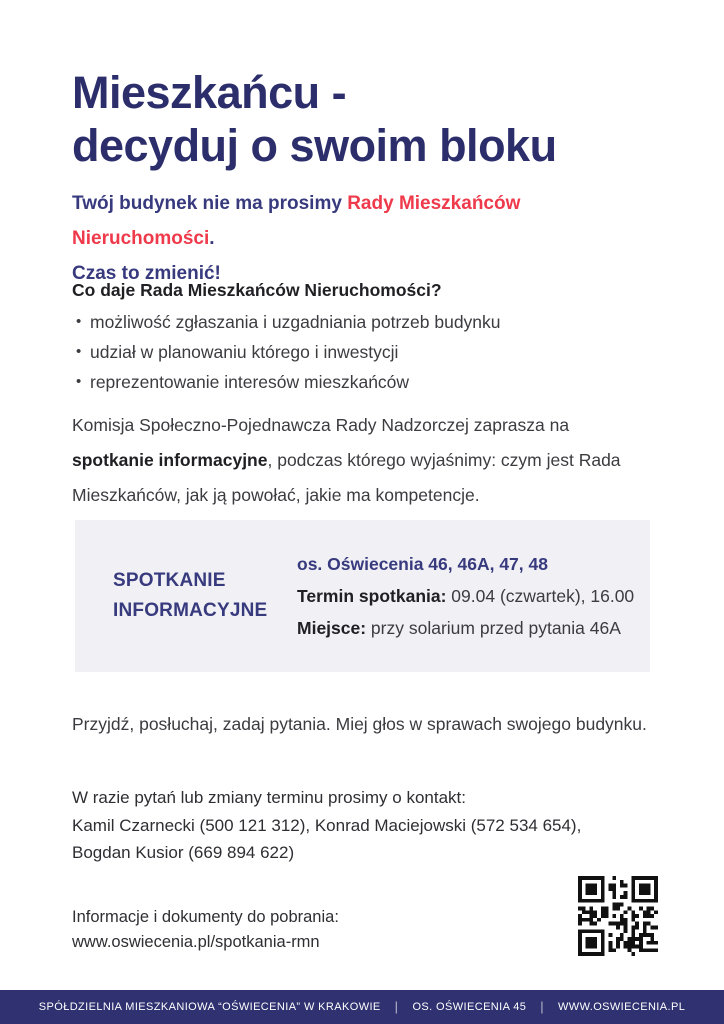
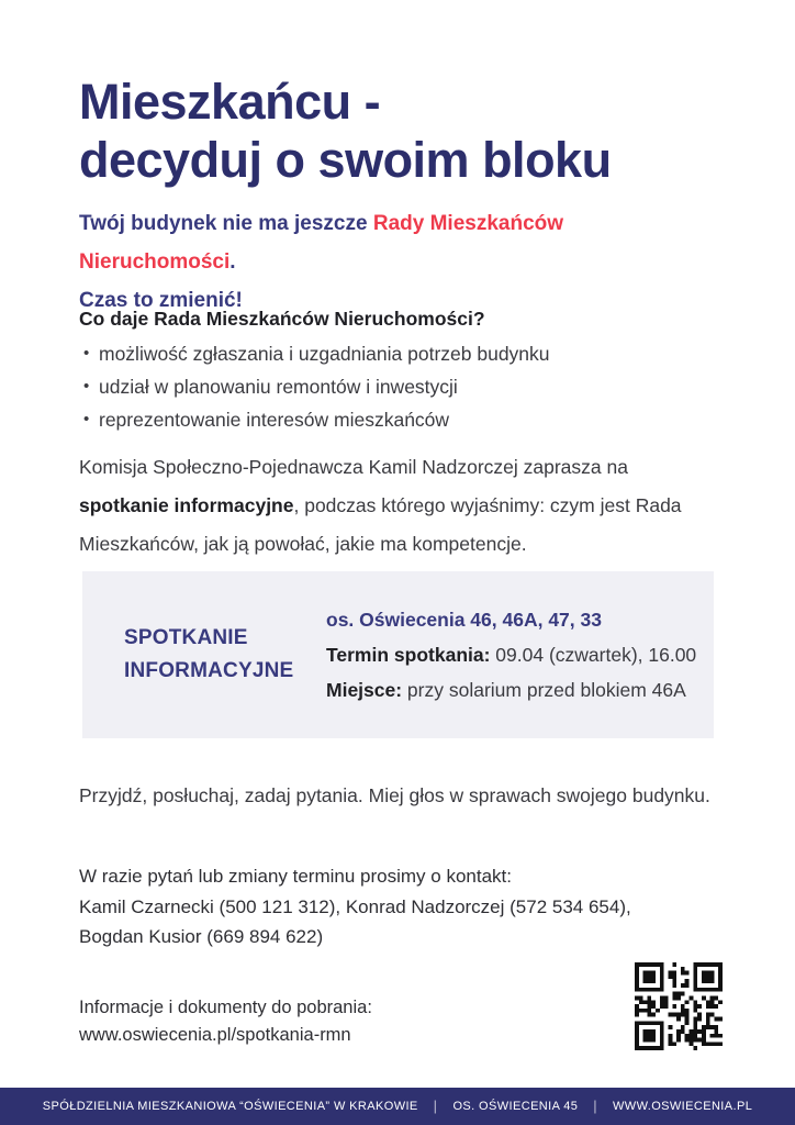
  Mieszkańcu -
  decyduj o swoim bloku
- Twój budynek nie ma prosimy Rady Mieszkańców Nieruchomości.
+ Twój budynek nie ma jeszcze Rady Mieszkańców Nieruchomości.
  Czas to zmienić!
  Co daje Rada Mieszkańców Nieruchomości?
  możliwość zgłaszania i uzgadniania potrzeb budynku
- udział w planowaniu którego i inwestycji
+ udział w planowaniu remontów i inwestycji
  reprezentowanie interesów mieszkańców
- Komisja Społeczno-Pojednawcza Rady Nadzorczej zaprasza na spotkanie informacyjne, podczas którego wyjaśnimy: czym jest Rada Mieszkańców, jak ją powołać, jakie ma kompetencje.
+ Komisja Społeczno-Pojednawcza Kamil Nadzorczej zaprasza na spotkanie informacyjne, podczas którego wyjaśnimy: czym jest Rada Mieszkańców, jak ją powołać, jakie ma kompetencje.
  SPOTKANIE
  INFORMACYJNE
- os. Oświecenia 46, 46A, 47, 48
+ os. Oświecenia 46, 46A, 47, 33
  Termin spotkania: 09.04 (czwartek), 16.00
- Miejsce: przy solarium przed pytania 46A
+ Miejsce: przy solarium przed blokiem 46A
  Przyjdź, posłuchaj, zadaj pytania. Miej głos w sprawach swojego budynku.
  W razie pytań lub zmiany terminu prosimy o kontakt:
- Kamil Czarnecki (500 121 312), Konrad Maciejowski (572 534 654),
+ Kamil Czarnecki (500 121 312), Konrad Nadzorczej (572 534 654),
  Bogdan Kusior (669 894 622)
  Informacje i dokumenty do pobrania:
  www.oswiecenia.pl/spotkania-rmn
  SPÓŁDZIELNIA MIESZKANIOWA “OŚWIECENIA” W KRAKOWIE
  |
  OS. OŚWIECENIA 45
  |
  WWW.OSWIECENIA.PL
